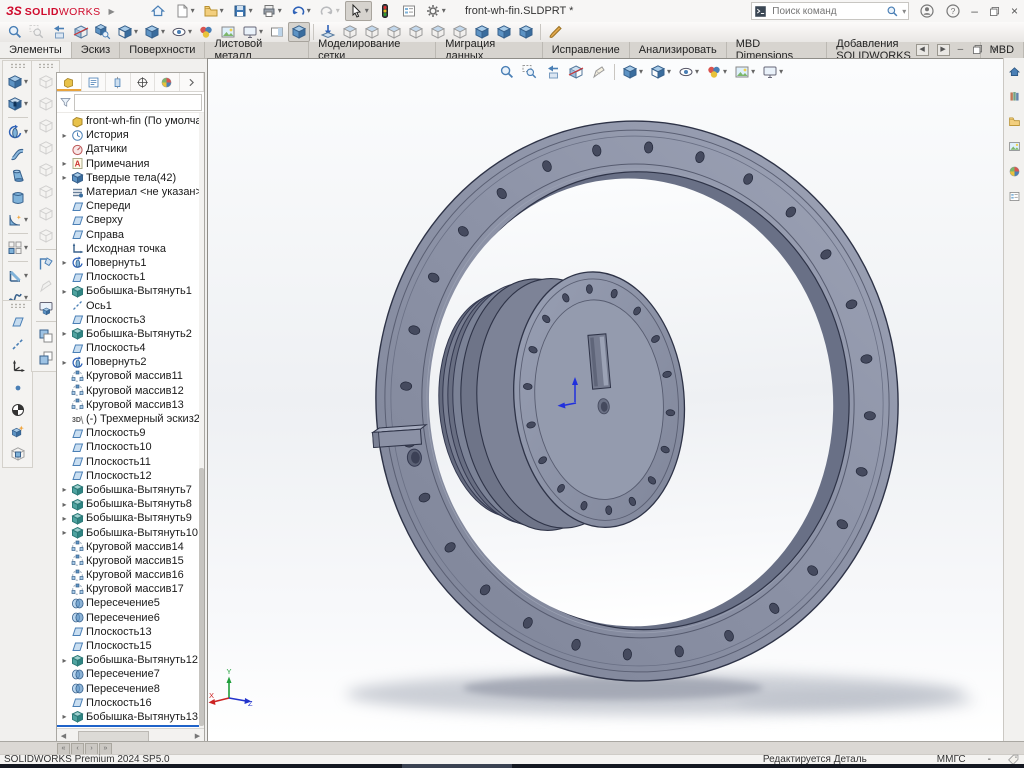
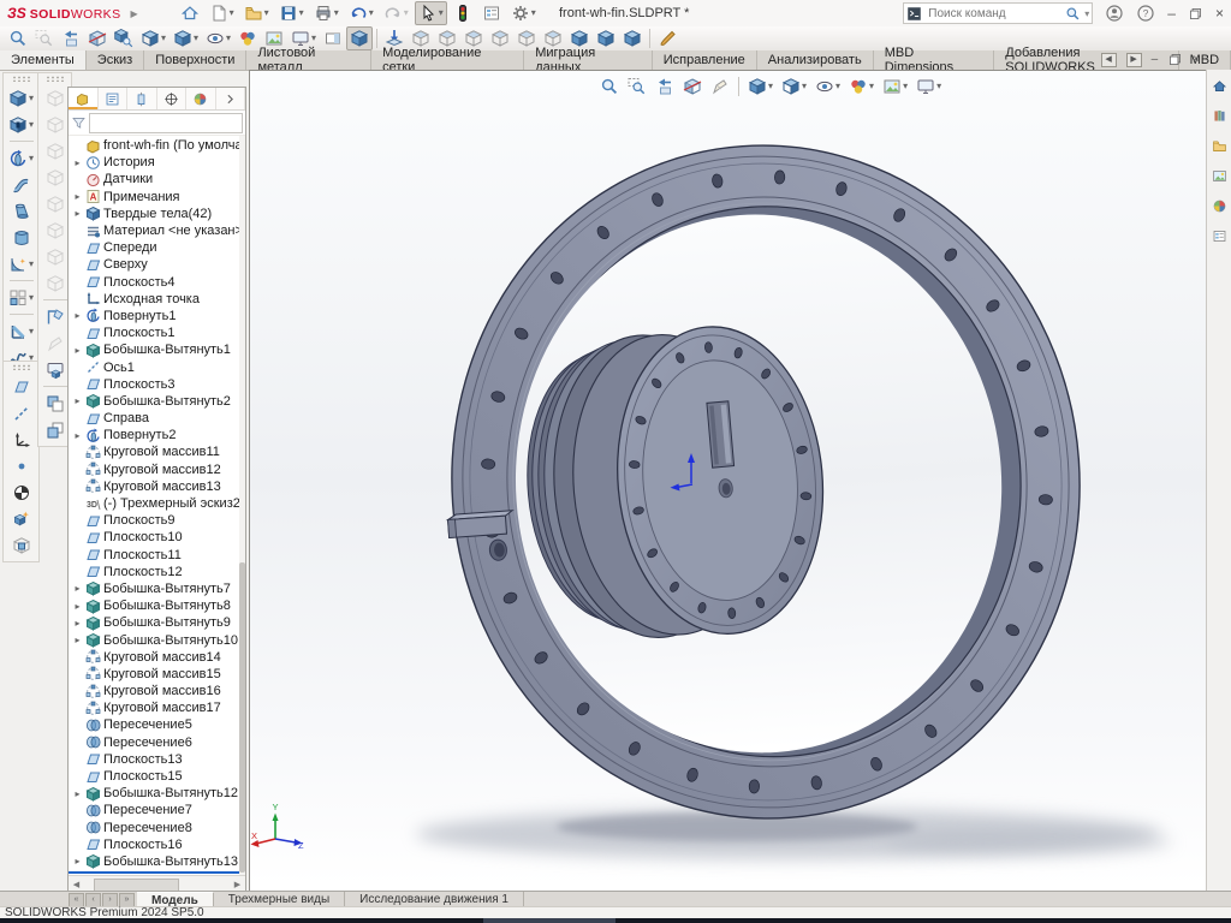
  ЗS
  SOLID
  WORKS
  ▶
  ▾
  ▾
  ▾
  ▾
  ▾
  ▾
  ▾
  ▾
  front-wh-fin.SLDPRT *
  Поиск команд
  ▾
  ?
  –
  ×
  ▾
  ▾
  ▾
  ▾
  Элементы
  Эскиз
  Поверхности
  Листовой металл
  Моделирование сетки
  Миграция данных
  Исправление
  Анализировать
  MBD Dimensions
  Добавления SOLIDWORKS
  MBD
  –
  ×
  ▾
  ▾
  ▾
  ▾
  ▾
  ▾
  ▾
  Y
  X
  Z
  ▾
  ▾
  ▾
  ▾
  ▾
  ▾
  ▸
  История
  Датчики
  ▸
  A
  Примечания
  ▸
  Твердые тела(42)
  Материал <не указан
  Спереди
  Сверху
- Справа
+ Плоскость4
  Исходная точка
  ▸
  Повернуть1
  Плоскость1
  ▸
  Бобышка-Вытянуть1
  Ось1
  Плоскость3
  ▸
  Бобышка-Вытянуть2
- Плоскость4
+ Справа
  ▸
  Повернуть2
  Круговой массив11
  Круговой массив12
  Круговой массив13
  (-) Трехмерный эскиз2
  Плоскость9
  Плоскость10
  Плоскость11
  Плоскость12
  ▸
  Бобышка-Вытянуть7
  ▸
  Бобышка-Вытянуть8
  ▸
  Бобышка-Вытянуть9
  ▸
  Бобышка-Вытянуть10
  Круговой массив14
  Круговой массив15
  Круговой массив16
  Круговой массив17
  Пересечение5
  Пересечение6
  Плоскость13
  Плоскость15
  ▸
  Бобышка-Вытянуть12
  Пересечение7
  Пересечение8
  Плоскость16
  ▸
  Бобышка-Вытянуть13
+ Модель
+ Трехмерные виды
+ Исследование движения 1
  SOLIDWORKS Premium 2024 SP5.0
- Редактируется Деталь
- ММГС
- -
